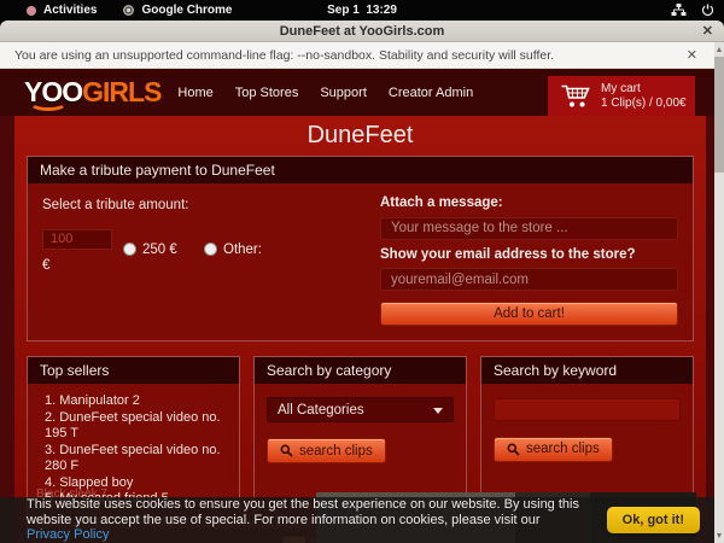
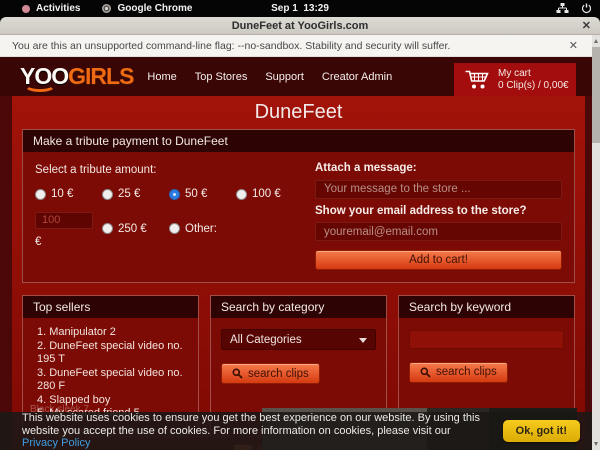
  Activities
  Google Chrome
  Sep 1 13:29
  DuneFeet at YooGirls.com
  ✕
- You are using an unsupported command-line flag: --no-sandbox. Stability and security will suffer.
+ You are this an unsupported command-line flag: --no-sandbox. Stability and security will suffer.
  ✕
  YOOGIRLS
  Home
  Top Stores
  Support
  Creator Admin
  My cart
- 1 Clip(s) / 0,00€
+ 0 Clip(s) / 0,00€
  DuneFeet
  Make a tribute payment to DuneFeet
  Select a tribute amount:
+ 10 €
+ 25 €
+ 50 €
+ 100 €
  100
  €
  250 €
  Other:
  Attach a message:
  Your message to the store ...
  Show your email address to the store?
  youremail@email.com Add to cart!
  Top sellers
  Manipulator 2
  DuneFeet special video no. 195 T
  DuneFeet special video no. 280 F
  Slapped boy
  My scared friend 5
  Search by category
  All Categories
  search clips
  Search by keyword
  search clips
  Black sleek 7
- This website uses cookies to ensure you get the best experience on our website. By using this website you accept the use of special. For more information on cookies, please visit our Privacy Policy
+ This website uses cookies to ensure you get the best experience on our website. By using this website you accept the use of cookies. For more information on cookies, please visit our Privacy Policy
  Ok, got it!
